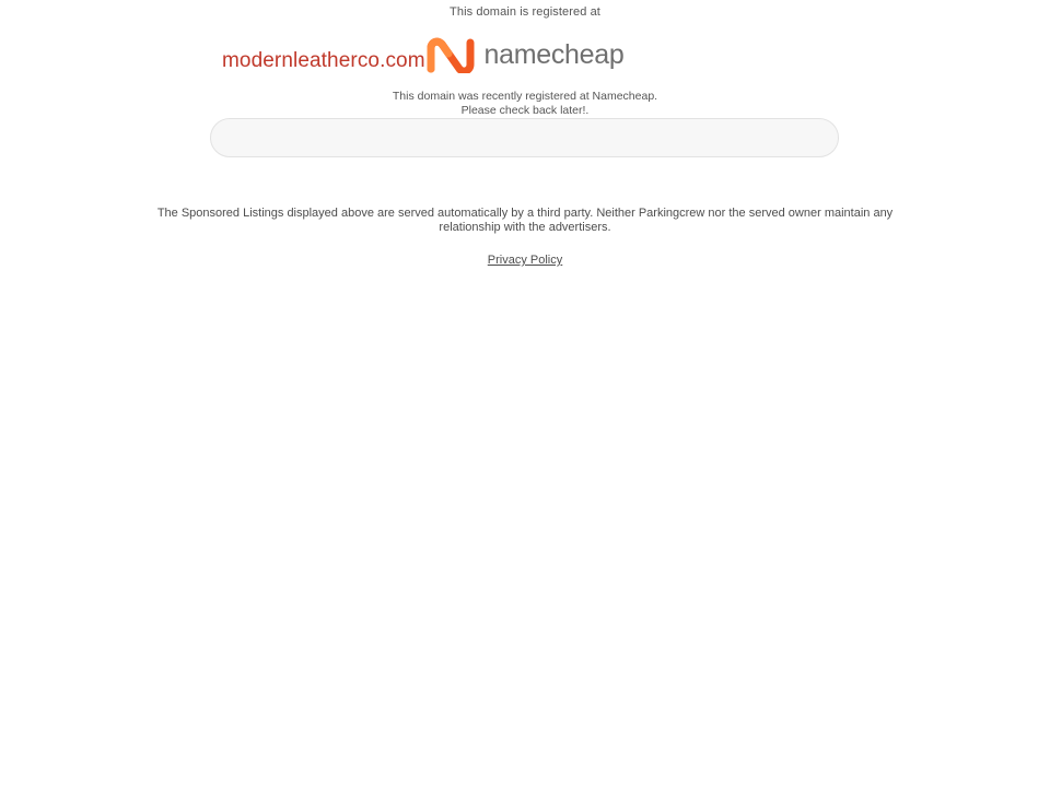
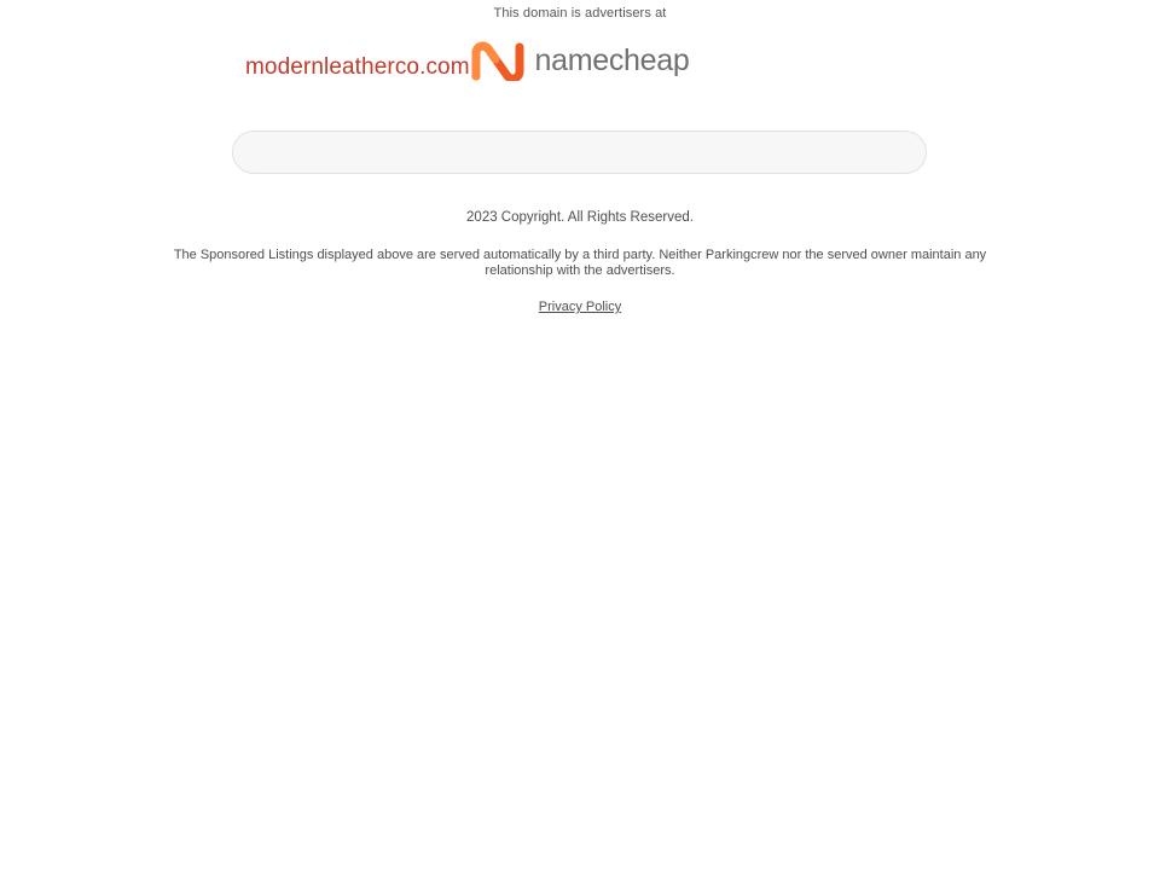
- This domain is registered at
+ This domain is advertisers at
  namecheap
- This domain was recently registered at Namecheap.
- Please check back later!.
  modernleatherco.com
+ 2023 Copyright. All Rights Reserved.
  The Sponsored Listings displayed above are served automatically by a third party. Neither Parkingcrew nor the served owner maintain any relationship with the advertisers.
  Privacy Policy
